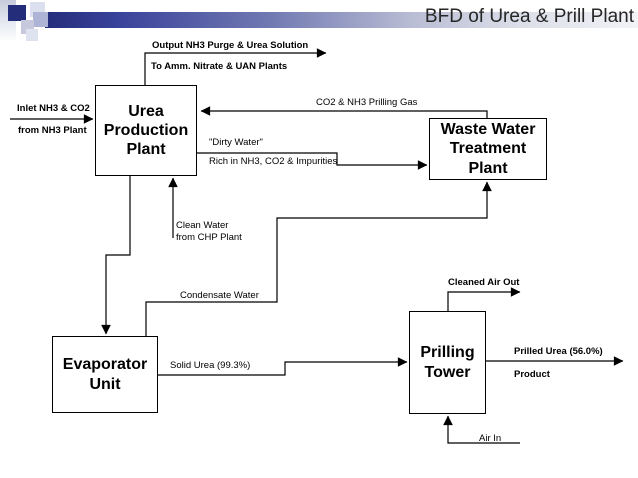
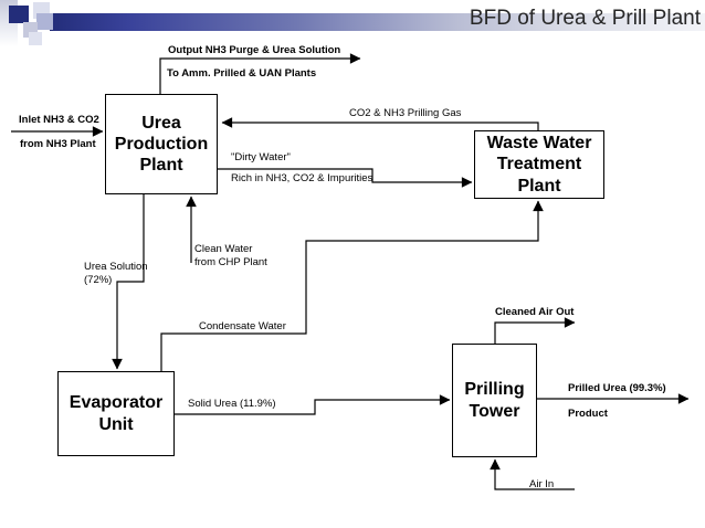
  BFD of Urea & Prill Plant
  Urea
  Production
  Plant
  Waste Water
  Treatment
  Plant
  Evaporator
  Unit
  Prilling
  Tower
  Output NH3 Purge & Urea Solution
- To Amm. Nitrate & UAN Plants
+ To Amm. Prilled & UAN Plants
  Inlet NH3 & CO2
  from NH3 Plant
  CO2 & NH3 Prilling Gas
  "Dirty Water"
  Rich in NH3, CO2 & Impurities
  Clean Water
  from CHP Plant
+ Urea Solution
+ (72%)
  Condensate Water
- Solid Urea (99.3%)
+ Solid Urea (11.9%)
  Cleaned Air Out
- Prilled Urea (56.0%)
+ Prilled Urea (99.3%)
  Product
  Air In
